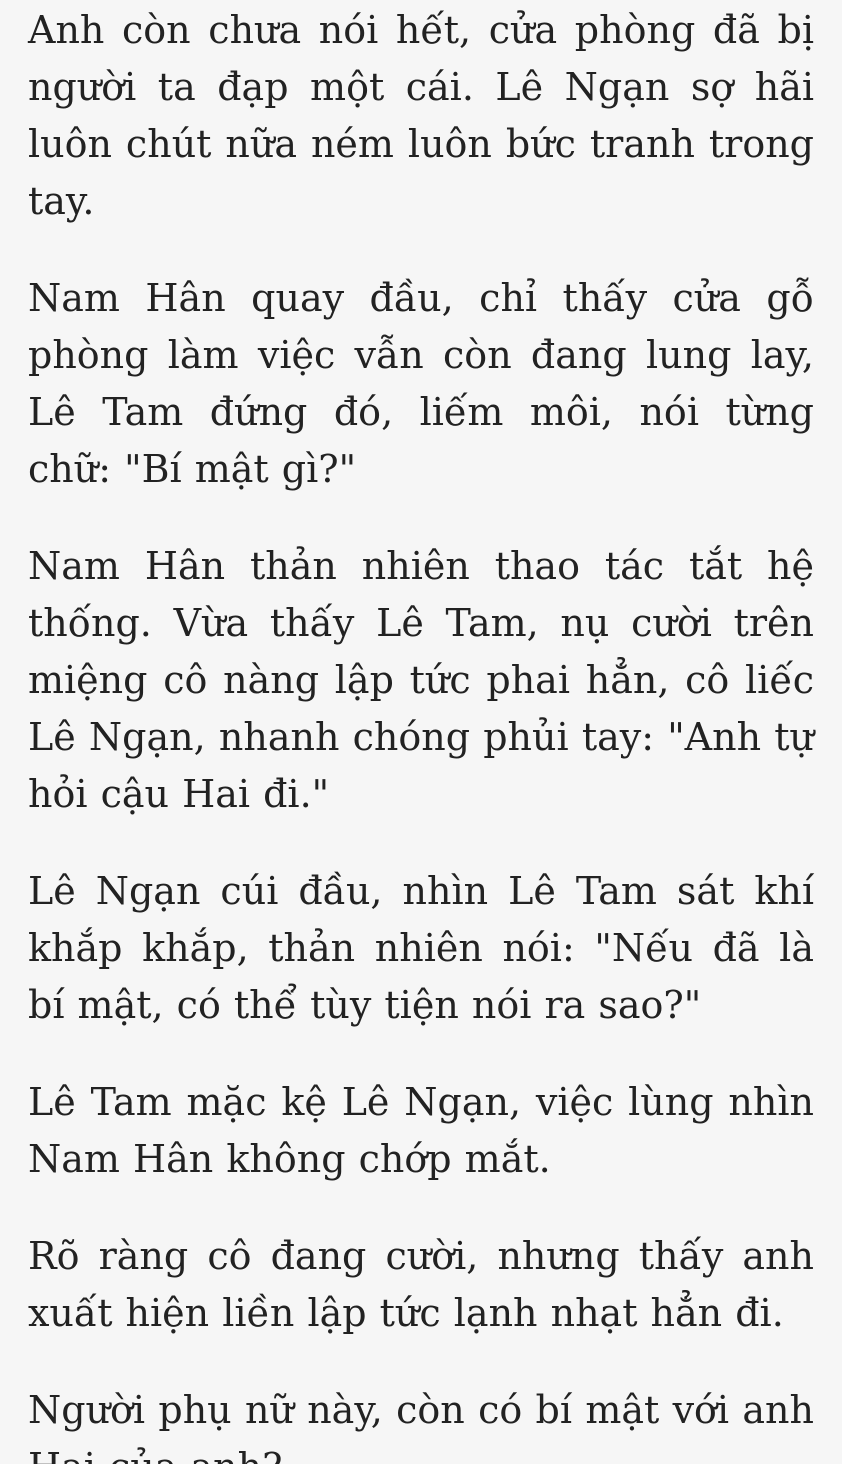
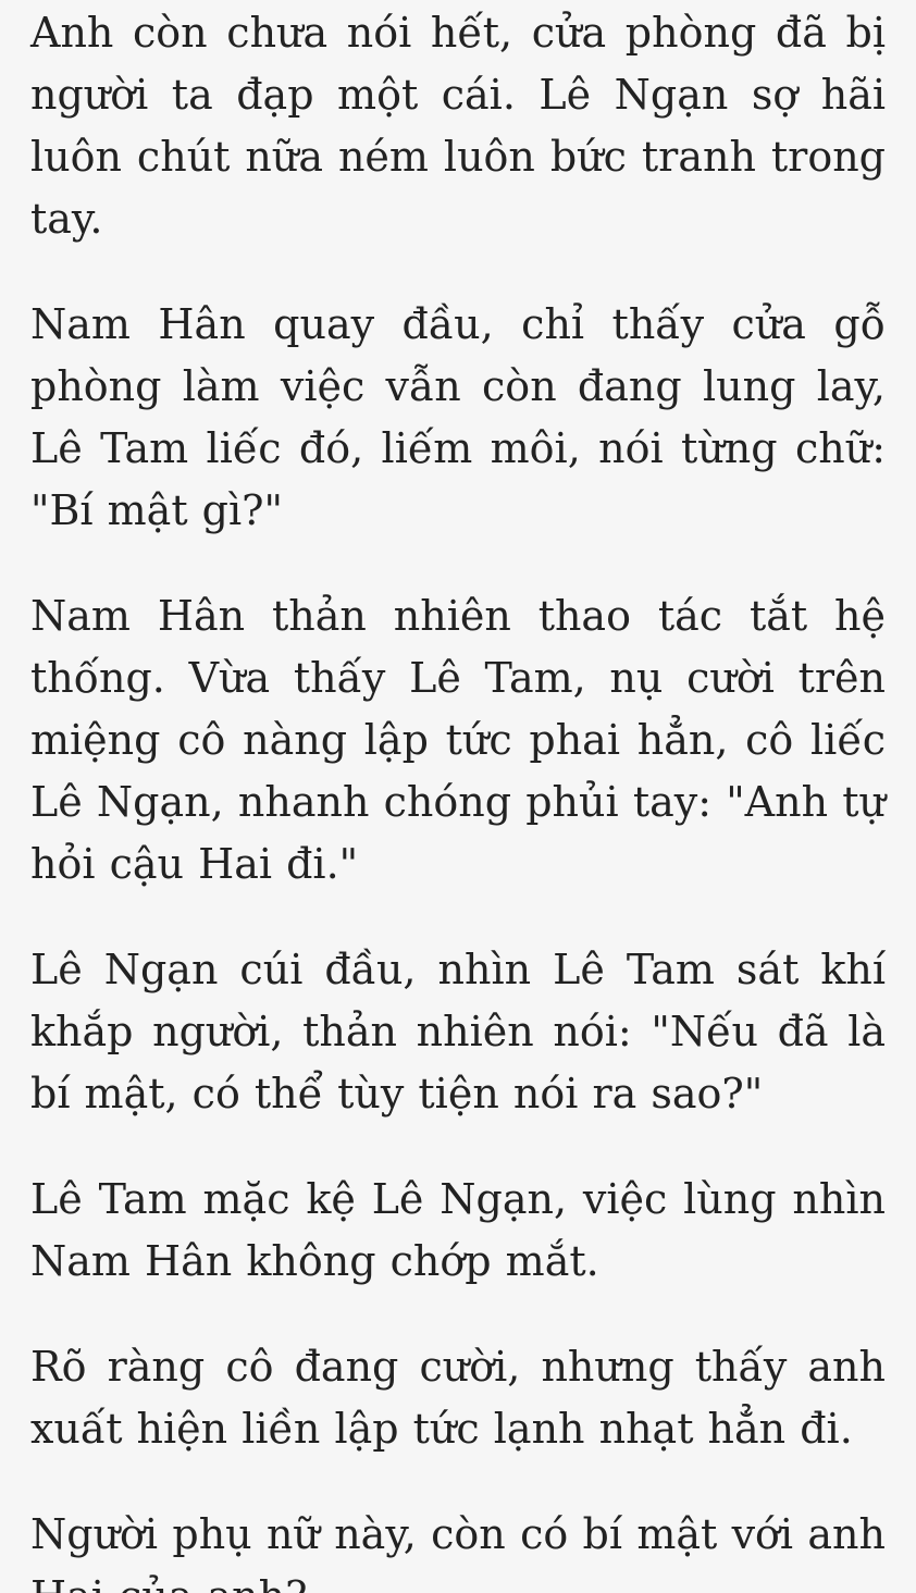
  Anh còn chưa nói hết, cửa phòng đã bị người ta đạp một cái. Lê Ngạn sợ hãi luôn chút nữa ném luôn bức tranh trong tay.
- Nam Hân quay đầu, chỉ thấy cửa gỗ phòng làm việc vẫn còn đang lung lay, Lê Tam đứng đó, liếm môi, nói từng chữ: "Bí mật gì?"
+ Nam Hân quay đầu, chỉ thấy cửa gỗ phòng làm việc vẫn còn đang lung lay, Lê Tam liếc đó, liếm môi, nói từng chữ: "Bí mật gì?"
  Nam Hân thản nhiên thao tác tắt hệ thống. Vừa thấy Lê Tam, nụ cười trên miệng cô nàng lập tức phai hẳn, cô liếc Lê Ngạn, nhanh chóng phủi tay: "Anh tự hỏi cậu Hai đi."
- Lê Ngạn cúi đầu, nhìn Lê Tam sát khí khắp khắp, thản nhiên nói: "Nếu đã là bí mật, có thể tùy tiện nói ra sao?"
+ Lê Ngạn cúi đầu, nhìn Lê Tam sát khí khắp người, thản nhiên nói: "Nếu đã là bí mật, có thể tùy tiện nói ra sao?"
  Lê Tam mặc kệ Lê Ngạn, việc lùng nhìn Nam Hân không chớp mắt.
  Rõ ràng cô đang cười, nhưng thấy anh xuất hiện liền lập tức lạnh nhạt hẳn đi.
  Người phụ nữ này, còn có bí mật với anh
